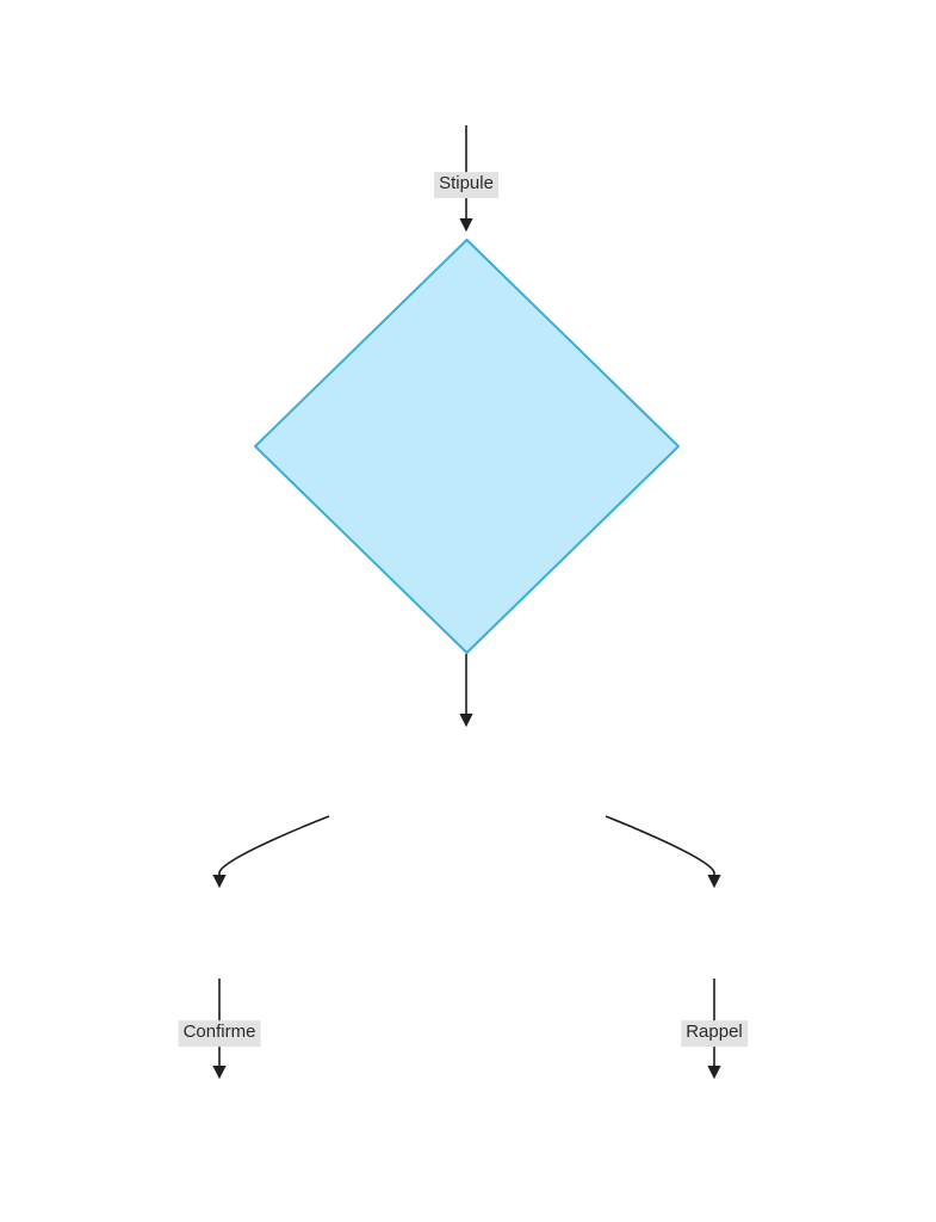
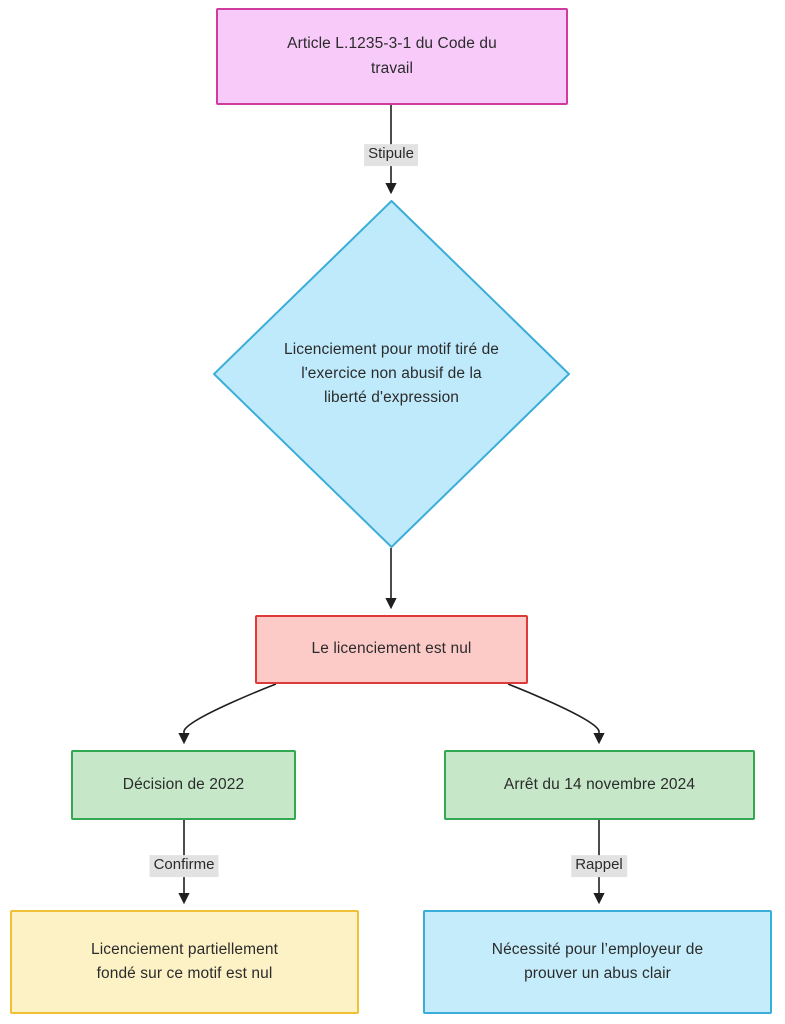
+ Article L.1235-3-1 du Code du
+ travail
+ Licenciement pour motif tiré de
+ l'exercice non abusif de la
+ liberté d'expression
+ Le licenciement est nul
+ Décision de 2022
+ Arrêt du 14 novembre 2024
+ Licenciement partiellement
+ fondé sur ce motif est nul
+ Nécessité pour l’employeur de
+ prouver un abus clair
  Stipule
  Confirme
  Rappel
